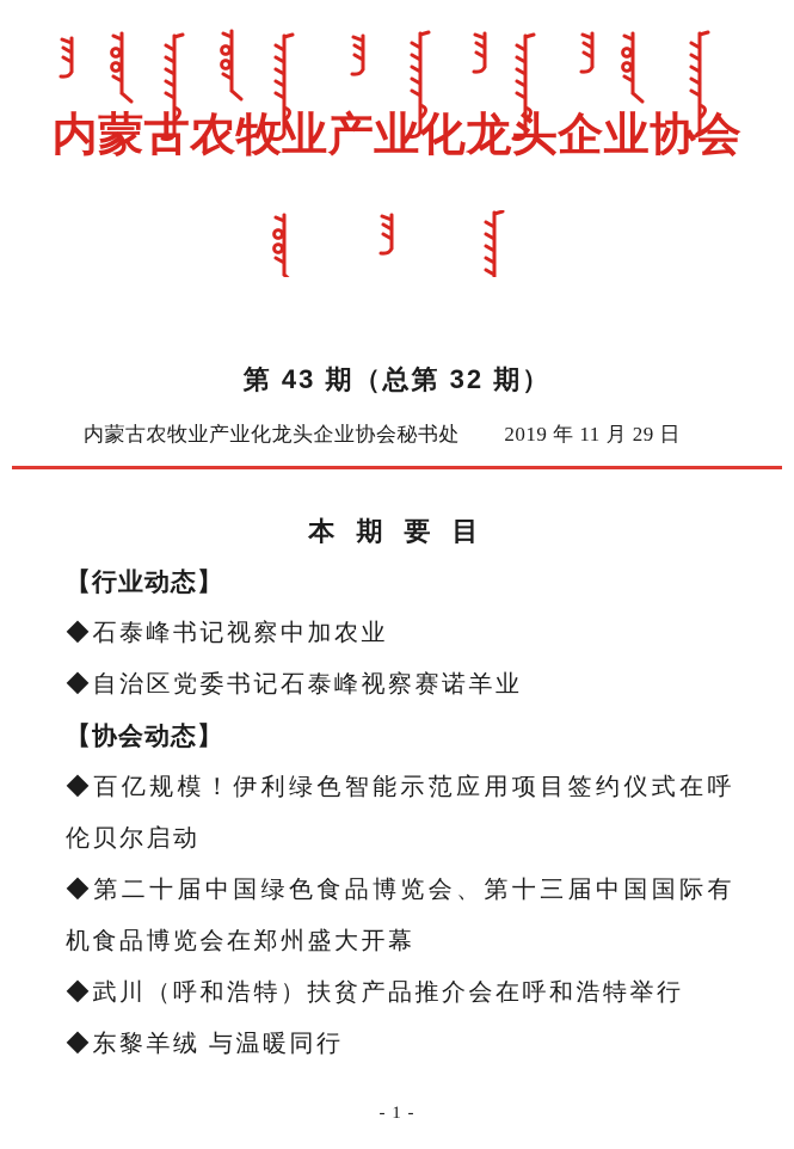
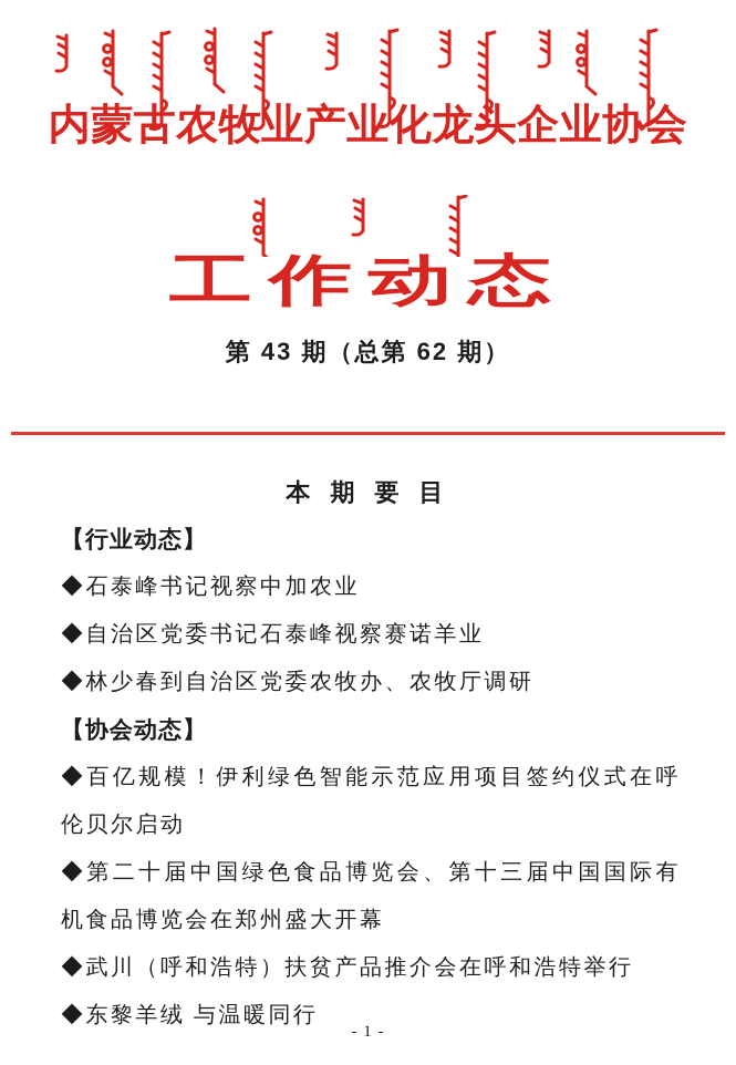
  内蒙古农牧业产业化龙头企业协会
+ 工作动态
- 第 43 期（总第 32 期）
+ 第 43 期（总第 62 期）
- 内蒙古农牧业产业化龙头企业协会秘书处
- 2019 年 11 月 29 日
  本 期 要 目
  【行业动态】
  ◆石泰峰书记视察中加农业
  ◆自治区党委书记石泰峰视察赛诺羊业
+ ◆林少春到自治区党委农牧办、农牧厅调研
  【协会动态】
  ◆百亿规模！伊利绿色智能示范应用项目签约仪式在呼伦贝尔启动
  ◆第二十届中国绿色食品博览会、第十三届中国国际有机食品博览会在郑州盛大开幕
  ◆武川（呼和浩特）扶贫产品推介会在呼和浩特举行
  ◆东黎羊绒 与温暖同行
  - 1 -
